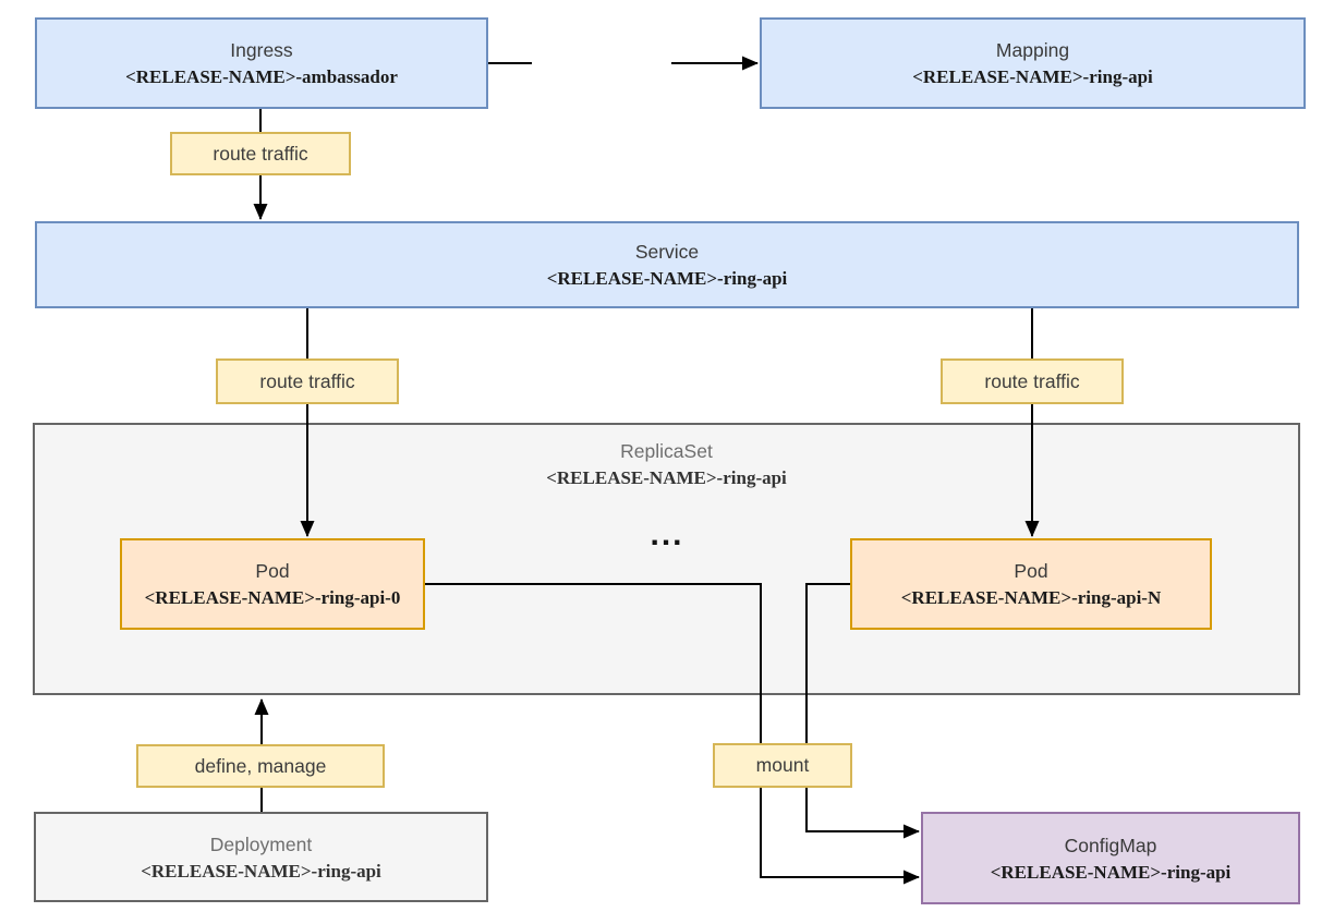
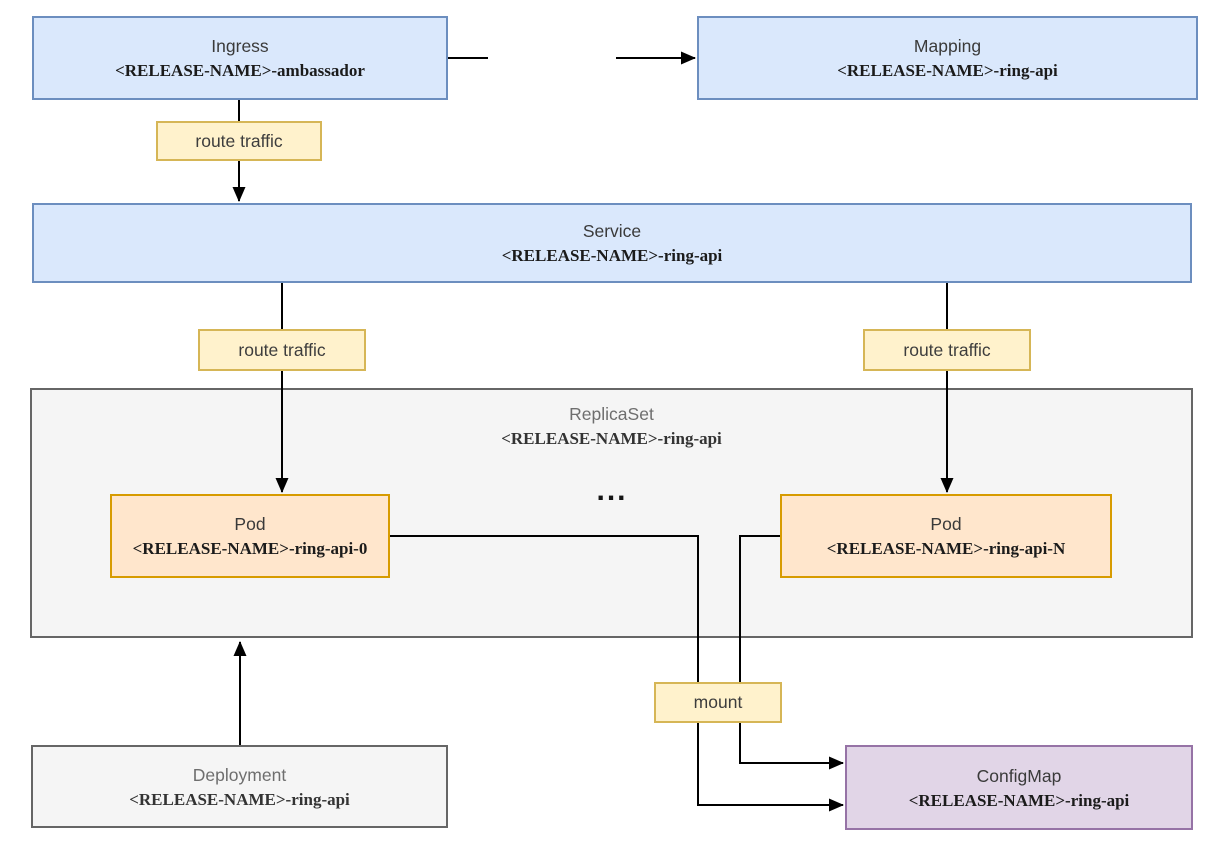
  ReplicaSet
  <RELEASE-NAME>-ring-api
  Ingress
  <RELEASE-NAME>-ambassador
  Mapping
  <RELEASE-NAME>-ring-api
  Service
  <RELEASE-NAME>-ring-api
  Pod
  <RELEASE-NAME>-ring-api-0
  ...
  Pod
  <RELEASE-NAME>-ring-api-N
  Deployment
  <RELEASE-NAME>-ring-api
  ConfigMap
  <RELEASE-NAME>-ring-api
  route traffic
  route traffic
  route traffic
- define, manage
  mount
